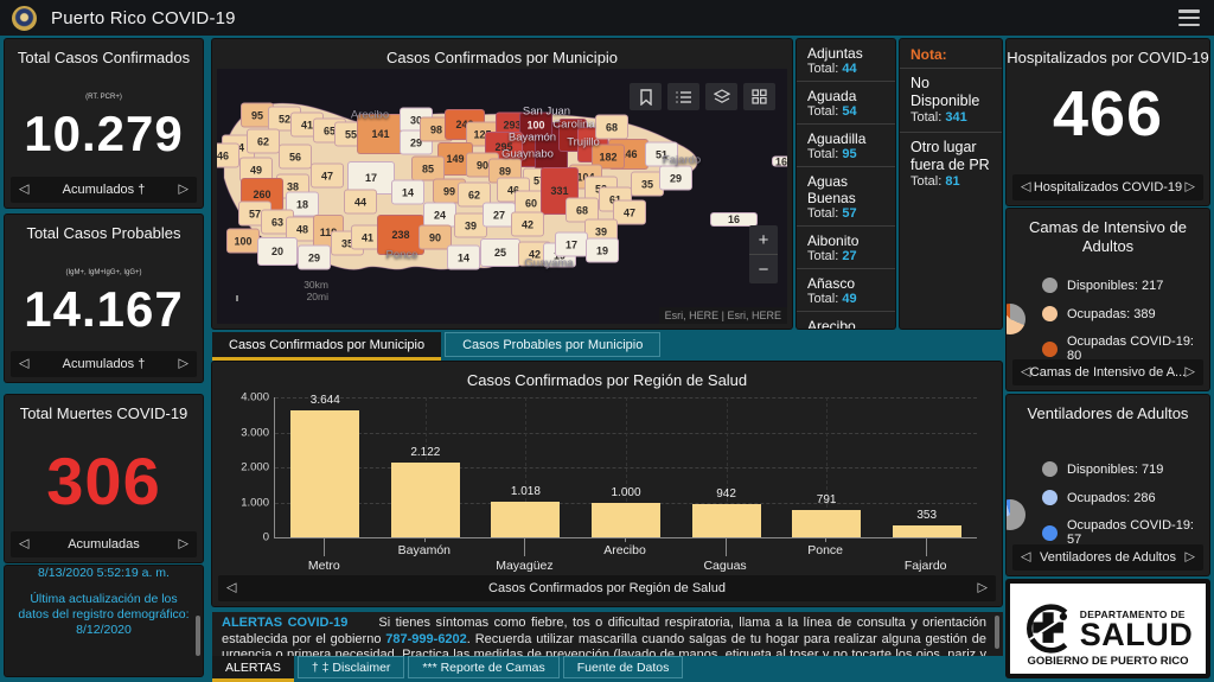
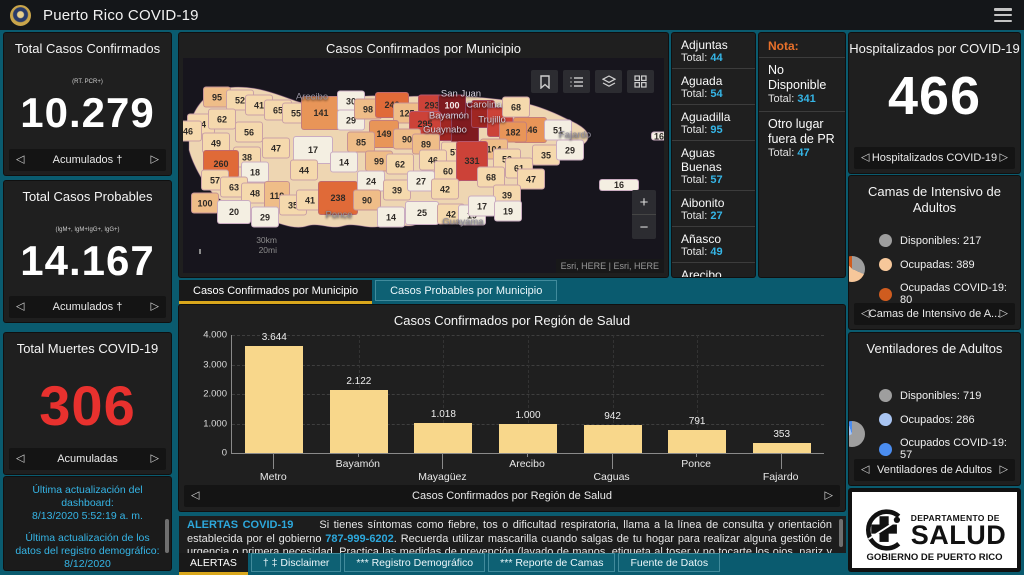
  Puerto Rico COVID-19
  Total Casos Confirmados
  10.279
  ◁
  Acumulados †
  ▷
  Total Casos Probables
  14.167
  ◁
  Acumulados †
  ▷
  Total Muertes COVID-19
  306
  ◁
  Acumuladas
  ▷
+ Última actualización del dashboard:
  8/13/2020 5:52:19 a. m.
  Última actualización de los datos del registro demográfico:
  8/12/2020
  Casos Confirmados por Municipio
  95
  52
  41
  65
  55
  141
  29
  98
  293
  100
  68
  62
  46
  56
  295
  51
  182
  149
  85
  90
  89
  49
  47
  17
  35
  29
  38
  260
  18
  44
  14
  99
  62
  60
  331
  57
  63
  48
  41
  238
  24
  90
  39
  27
  42
  68
  47
  39
  100
  20
  29
  14
  25
  42
  17
  19
  16
  16
  Arecibo
  San Juan
  Carolina
  Bayamón
  Trujillo
  Guaynabo
  Fajardo
  Ponce
  Guayama
  +
  −
  30km
  20mi
  Esri, HERE | Esri, HERE
  Casos Confirmados por Municipio
  Casos Probables por Municipio
  Adjuntas
  Total: 44
  Aguada
  Total: 54
  Aguadilla
  Total: 95
  Aguas Buenas
  Total: 57
  Aibonito
  Total: 27
  Añasco
  Total: 49
  Arecibo
  Nota:
  No Disponible
  Total: 341
  Otro lugar fuera de PR
- Total: 81
+ Total: 47
  Casos Confirmados por Región de Salud
  4.000
  3.000
  2.000
  1.000
  0
  3.644
  2.122
  1.018
  1.000
  942
  791
  353
  Metro
  Bayamón
  Mayagüez
  Arecibo
  Caguas
  Ponce
  Fajardo
  ◁
  Casos Confirmados por Región de Salud
  ▷
  ALERTAS COVID-19 Si tienes síntomas como fiebre, tos o dificultad respiratoria, llama a la línea de consulta y orientación establecida por el gobierno 787-999-6202. Recuerda utilizar mascarilla cuando salgas de tu hogar para realizar alguna gestión de urgencia o primera necesidad. Practica las medidas de prevención (lavado de manos, etiqueta al toser y no tocarte los ojos, nariz y
  ALERTAS
  † ‡ Disclaimer
+ *** Registro Demográfico
  *** Reporte de Camas
  Fuente de Datos
  Hospitalizados por COVID-19
  466
  ◁
  Hospitalizados COVID-19
  ▷
  Camas de Intensivo de Adultos
  Disponibles: 217
  Ocupadas: 389
  Ocupadas COVID-19: 80
  ◁
  Camas de Intensivo de A...
  ▷
  Ventiladores de Adultos
  Disponibles: 719
  Ocupados: 286
  Ocupados COVID-19: 57
  ◁
  Ventiladores de Adultos
  ▷
  DEPARTAMENTO DE
  SALUD
  GOBIERNO DE PUERTO RICO
